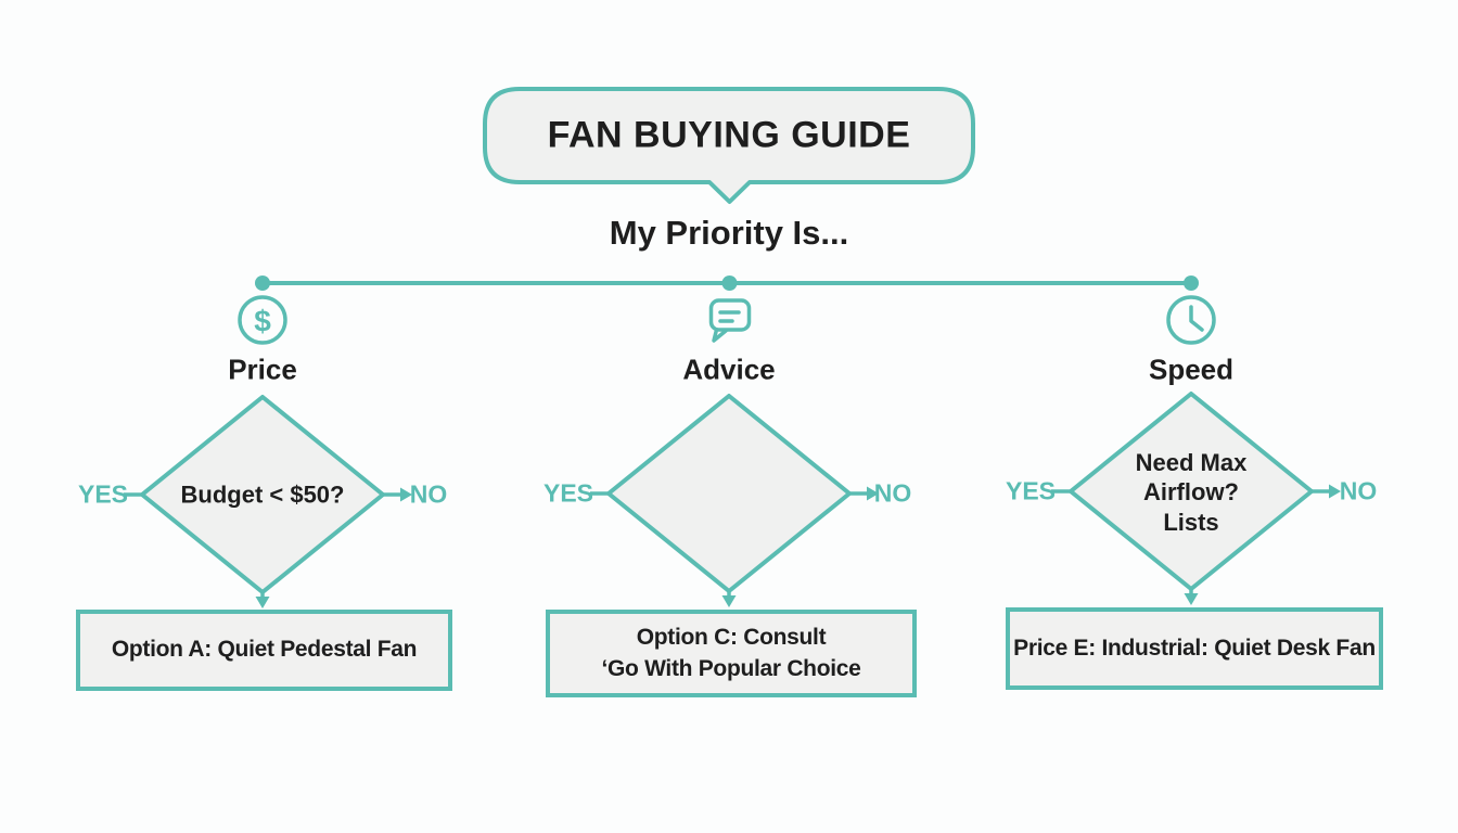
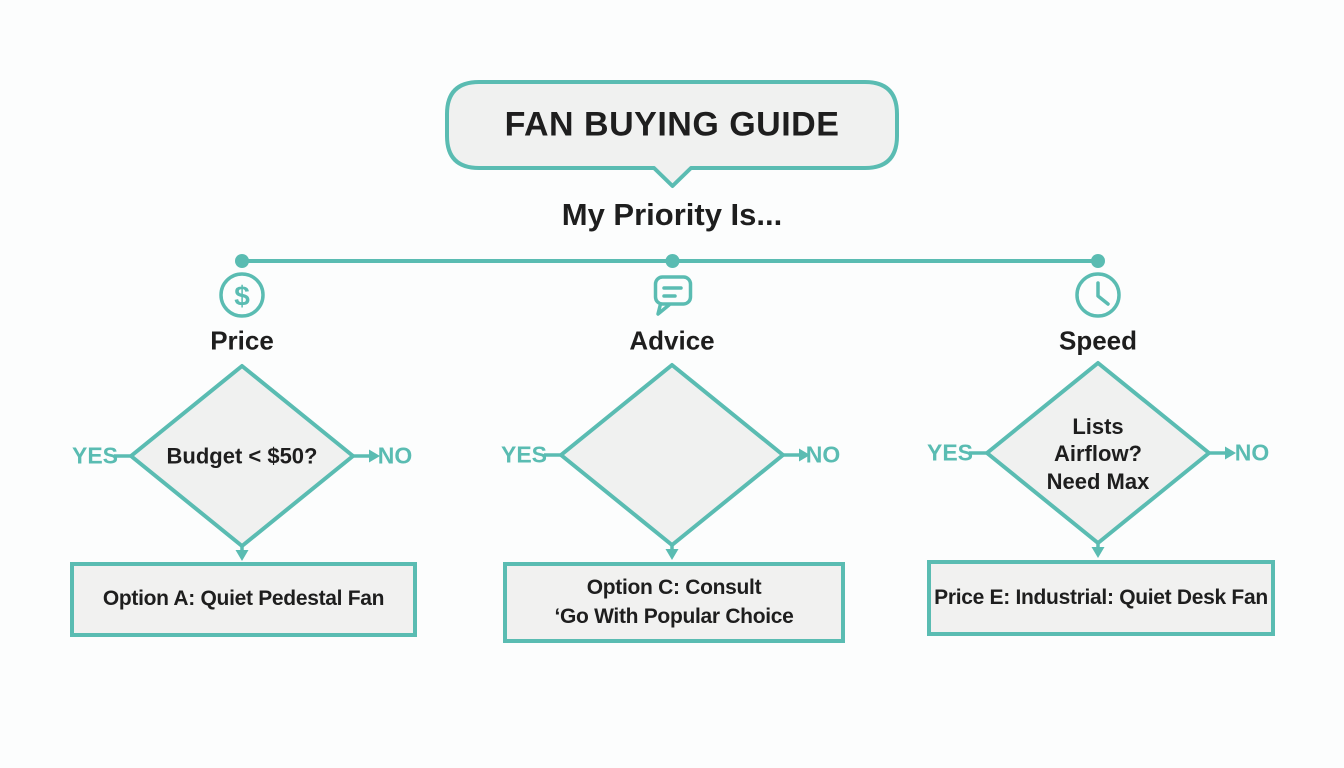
  $
  FAN BUYING GUIDE
  My Priority Is...
  Price
  Advice
  Speed
  Budget < $50?
- Need Max
+ Lists
  Airflow?
- Lists
+ Need Max
  YES
  NO
  YES
  NO
  YES
  NO
  Option A: Quiet Pedestal Fan
  Option C: Consult
  ʻGo With Popular Choice
  Price E: Industrial: Quiet Desk Fan
